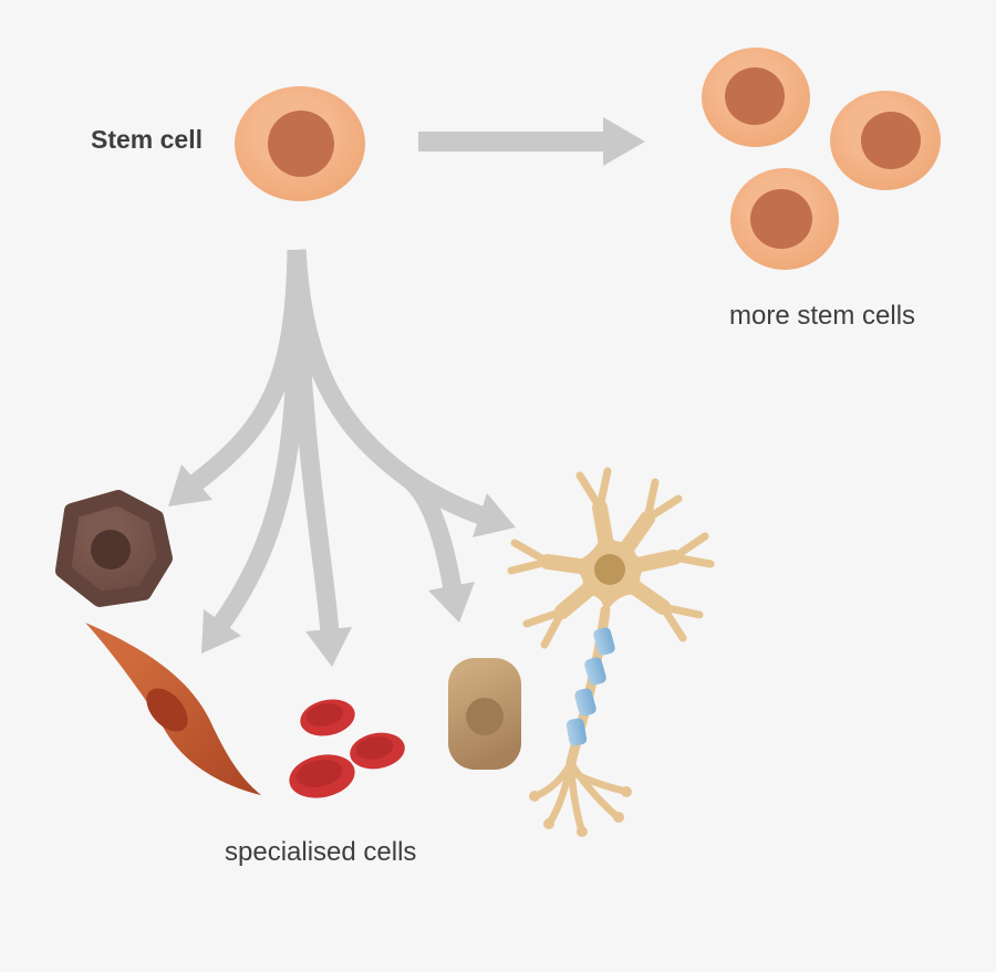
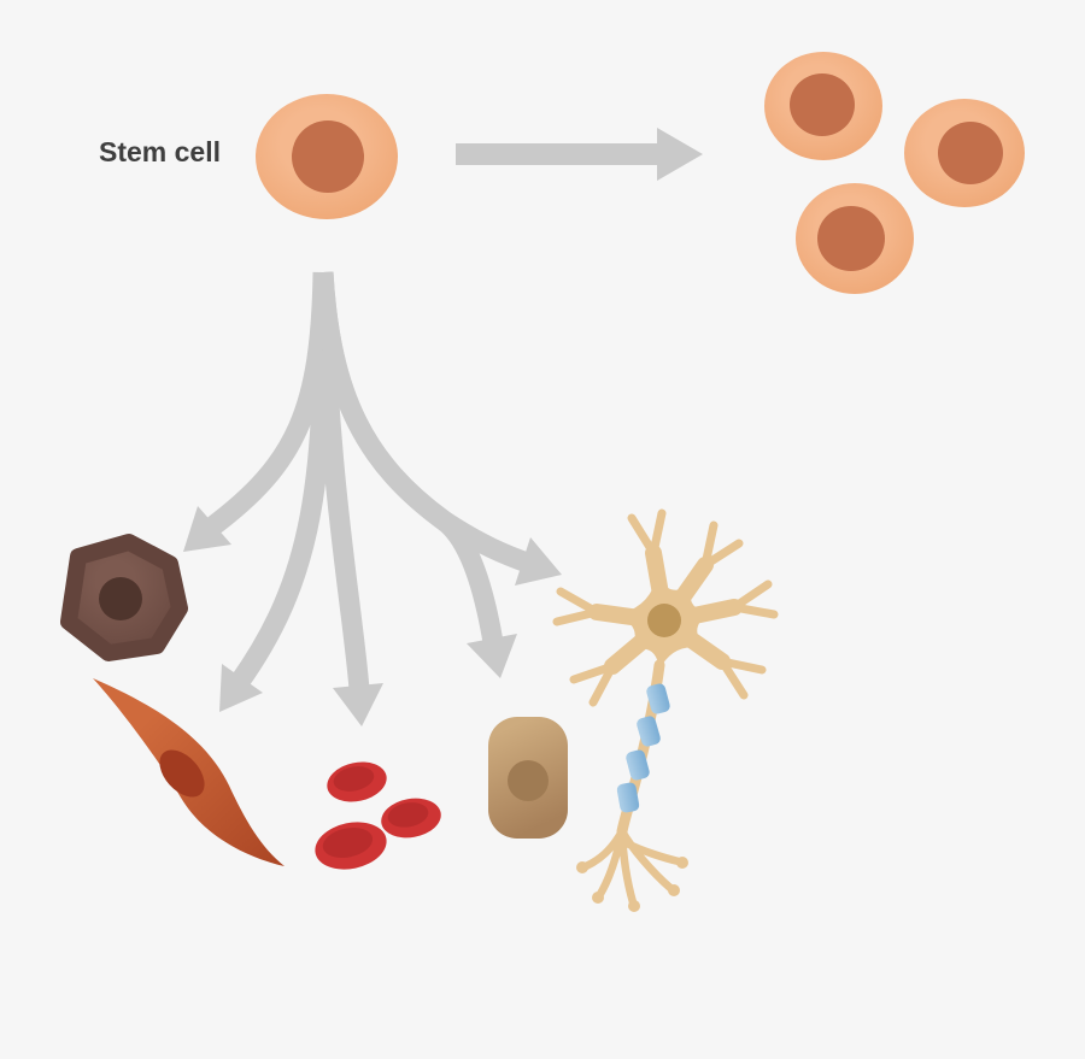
  Stem cell
- more stem cells
- specialised cells
